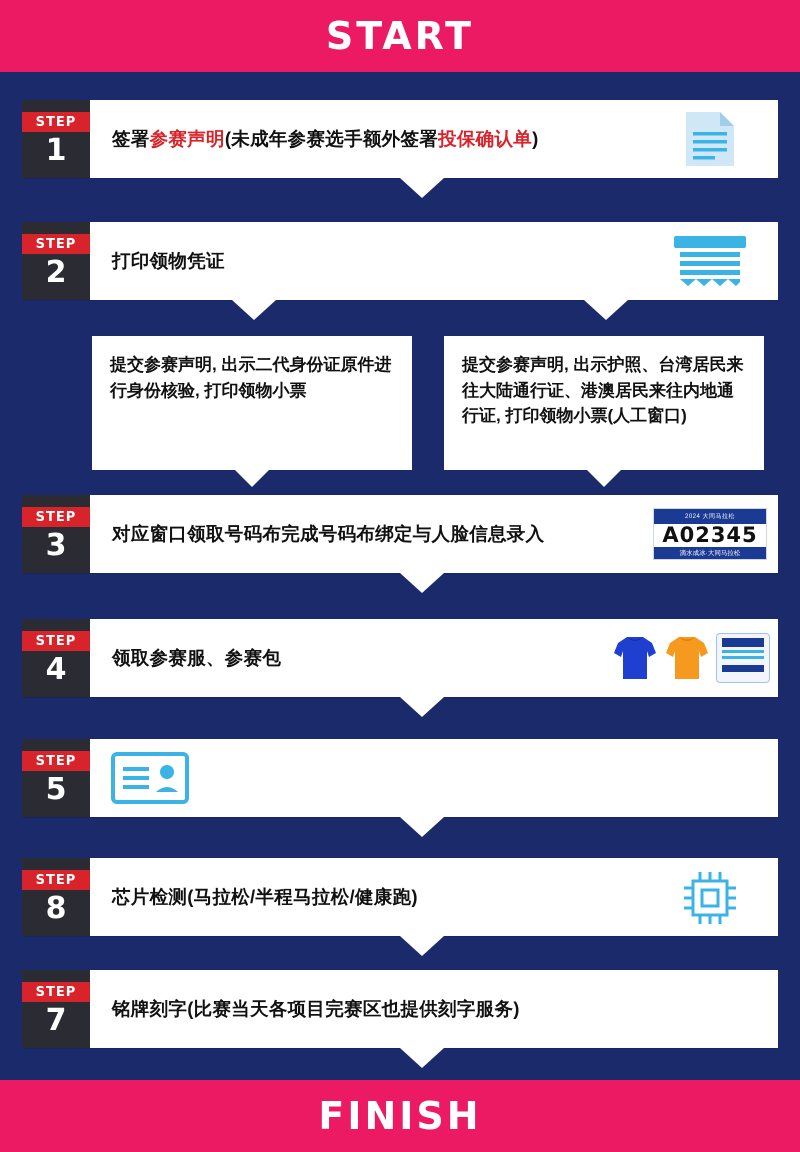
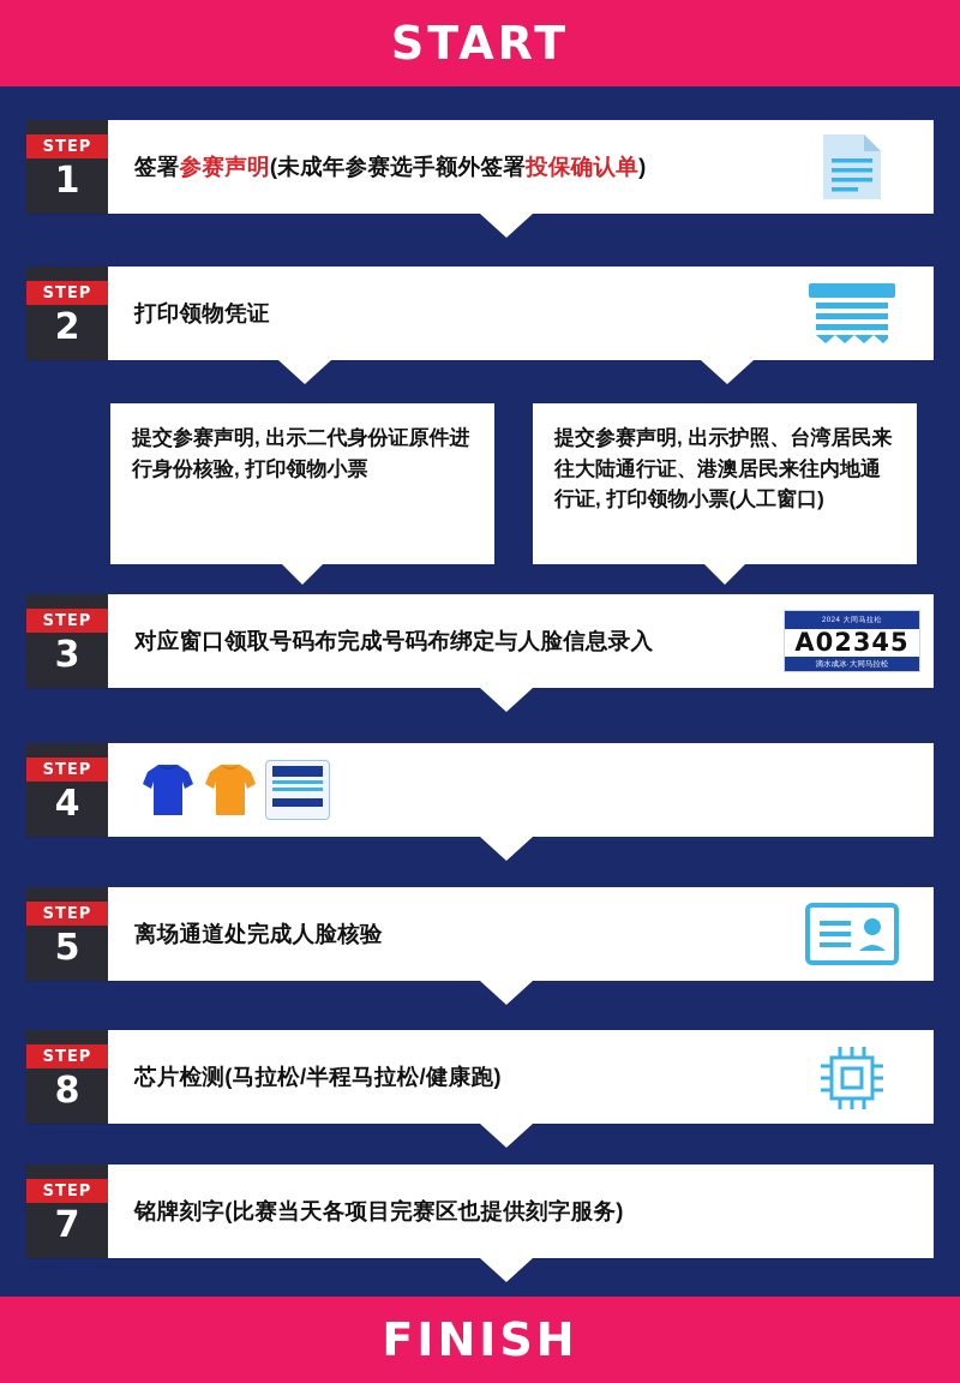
  START
  STEP
  1
  签署
  参赛声明
  (未成年参赛选手额外签署
  投保确认单
  )
  STEP
  2
  打印领物凭证
  提交参赛声明, 出示二代身份证原件进行身份核验, 打印领物小票
  提交参赛声明, 出示护照、台湾居民来往大陆通行证、港澳居民来往内地通行证, 打印领物小票(人工窗口)
  STEP
  3
  对应窗口领取号码布完成号码布绑定与人脸信息录入
  A02345
  STEP
  4
- 领取参赛服、参赛包
  STEP
  5
+ 离场通道处完成人脸核验
  STEP
  8
  芯片检测(马拉松/半程马拉松/健康跑)
  STEP
  7
  铭牌刻字(比赛当天各项目完赛区也提供刻字服务)
  FINISH
